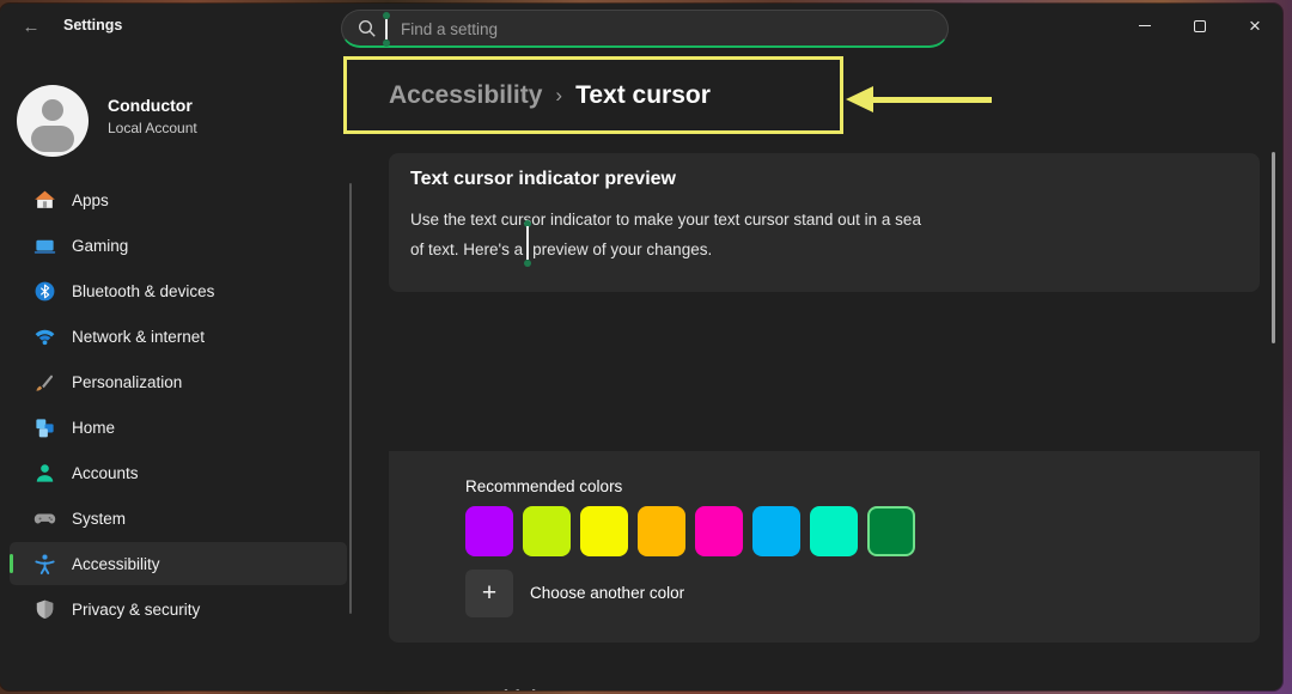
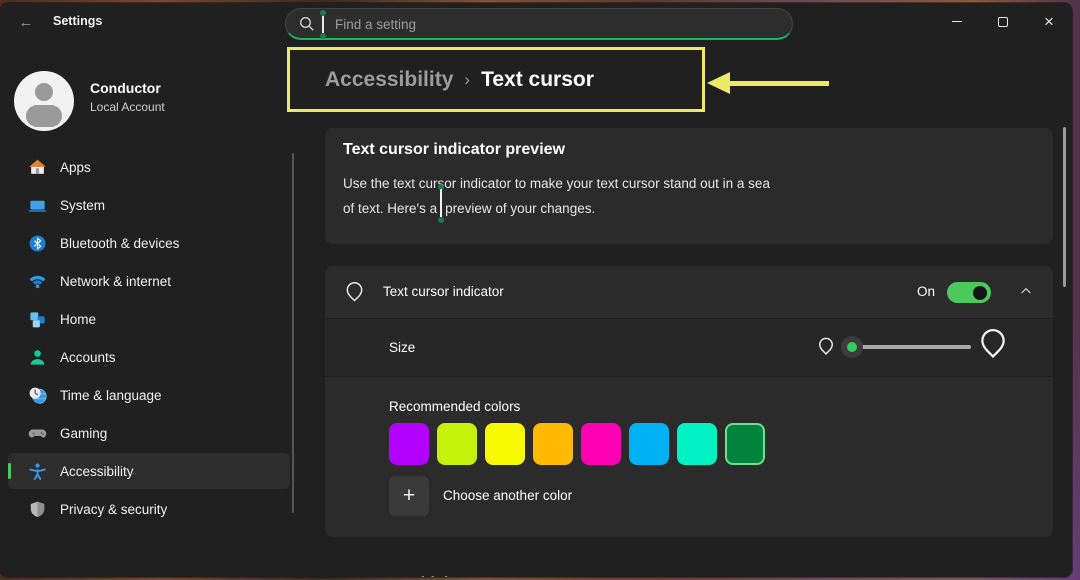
  ←
  Settings
  Find a setting
  ×
  Conductor
  Local Account
  Apps
- Gaming
+ System
  Bluetooth & devices
  Network & internet
- Personalization
  Home
  Accounts
+ Time & language
- System
+ Gaming
  Accessibility
  Privacy & security
  Accessibility
  ›
  Text cursor
  Text cursor indicator preview
  Use the text curor indicator to make your text cursor stand out in a sea
  of text. Here's a preview of your changes.
+ Text cursor indicator
+ On
+ Size
  Recommended colors
  +
  Choose another color
